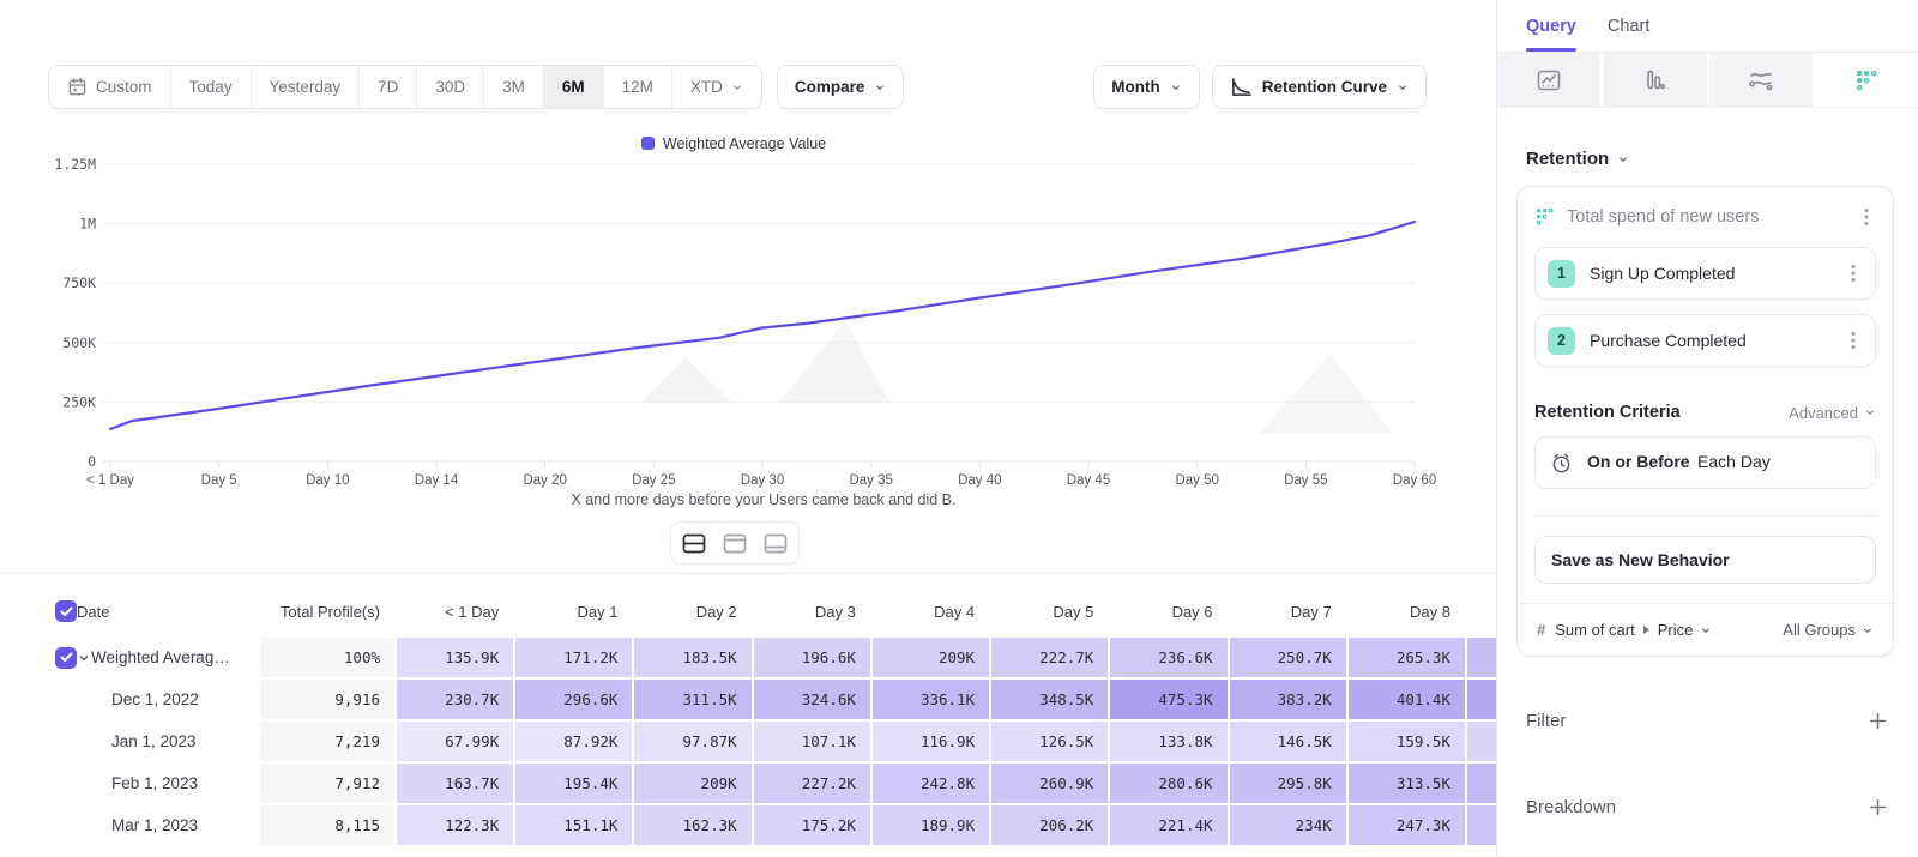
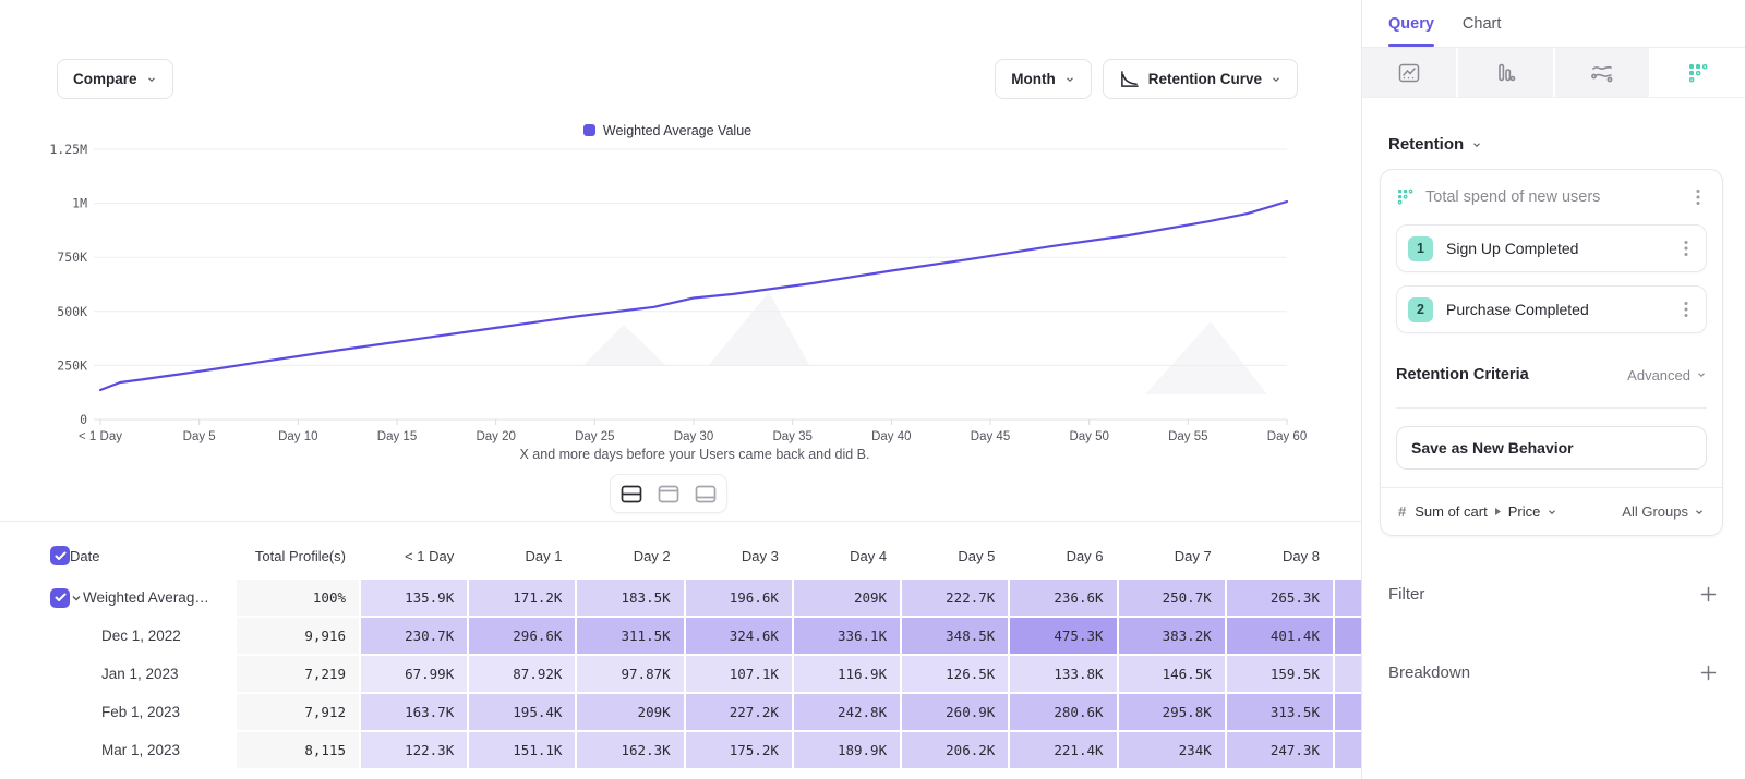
- Custom
- Today
- Yesterday
- 7D
- 30D
- 3M
- 6M
- 12M
- XTD
  Compare
  Month
  Retention Curve
  Weighted Average Value
  0
  250K
  500K
  750K
  1M
  1.25M
  < 1 Day
  Day 5
  Day 10
- Day 14
+ Day 15
  Day 20
  Day 25
  Day 30
  Day 35
  Day 40
  Day 45
  Day 50
  Day 55
  Day 60
  X and more days before your Users came back and did B.
  Date
  Total Profile(s)
  < 1 Day
  Day 1
  Day 2
  Day 3
  Day 4
  Day 5
  Day 6
  Day 7
  Day 8
  Weighted Average .
  100%
  135.9K
  171.2K
  183.5K
  196.6K
  209K
  222.7K
  236.6K
  250.7K
  265.3K
  Dec 1, 2022
  9,916
  230.7K
  296.6K
  311.5K
  324.6K
  336.1K
  348.5K
  475.3K
  383.2K
  401.4K
  Jan 1, 2023
  7,219
  67.99K
  87.92K
  97.87K
  107.1K
  116.9K
  126.5K
  133.8K
  146.5K
  159.5K
  Feb 1, 2023
  7,912
  163.7K
  195.4K
  209K
  227.2K
  242.8K
  260.9K
  280.6K
  295.8K
  313.5K
  Mar 1, 2023
  8,115
  122.3K
  151.1K
  162.3K
  175.2K
  189.9K
  206.2K
  221.4K
  234K
  247.3K
  Query
  Chart
  Retention
  Total spend of new users
  1
  Sign Up Completed
  2
  Purchase Completed
  Retention Criteria
  Advanced
- On or Before Each Day
  Save as New Behavior
  #
  Sum of cart
  Price
  All Groups
  Filter
  Breakdown
